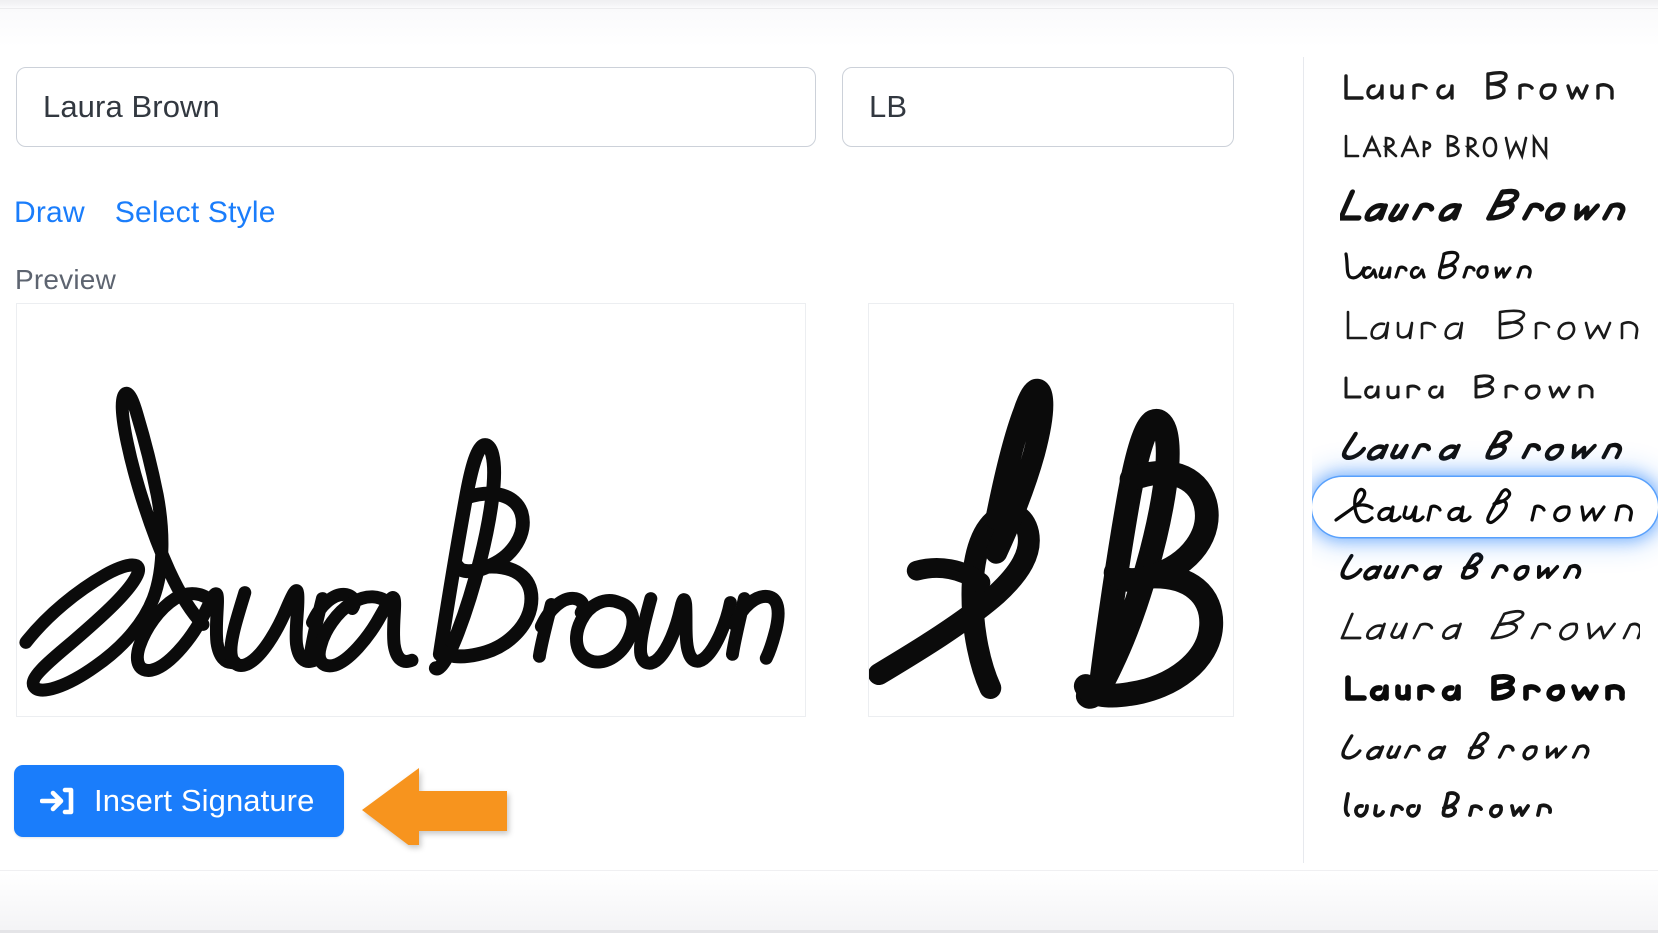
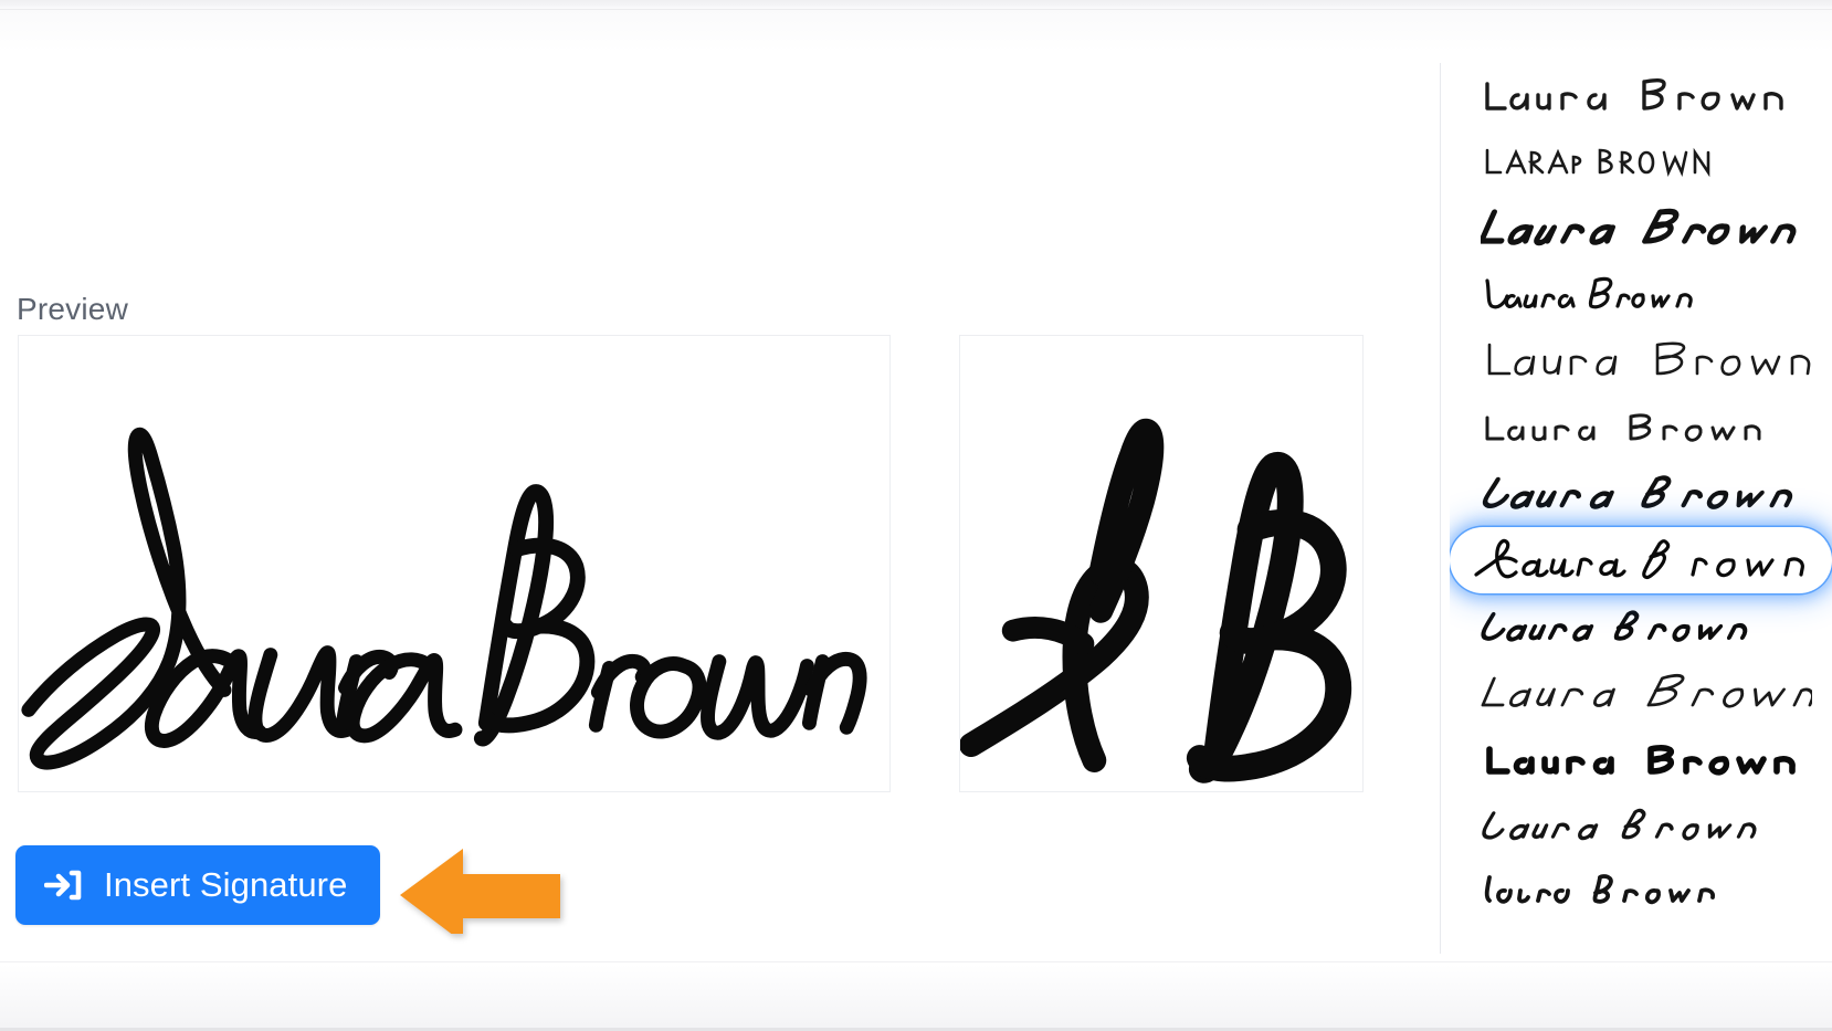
- Laura Brown
- LB
- Draw
- Select Style
  Preview
  Insert Signature
